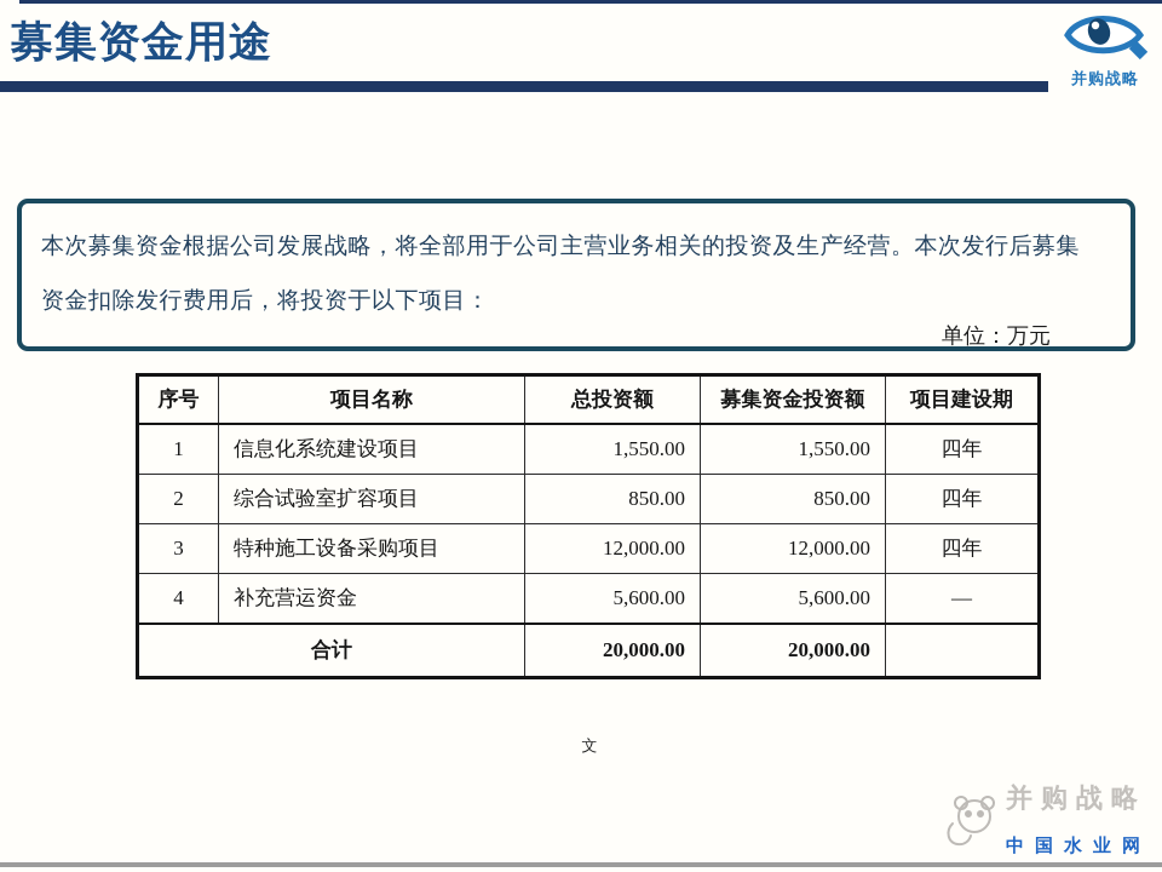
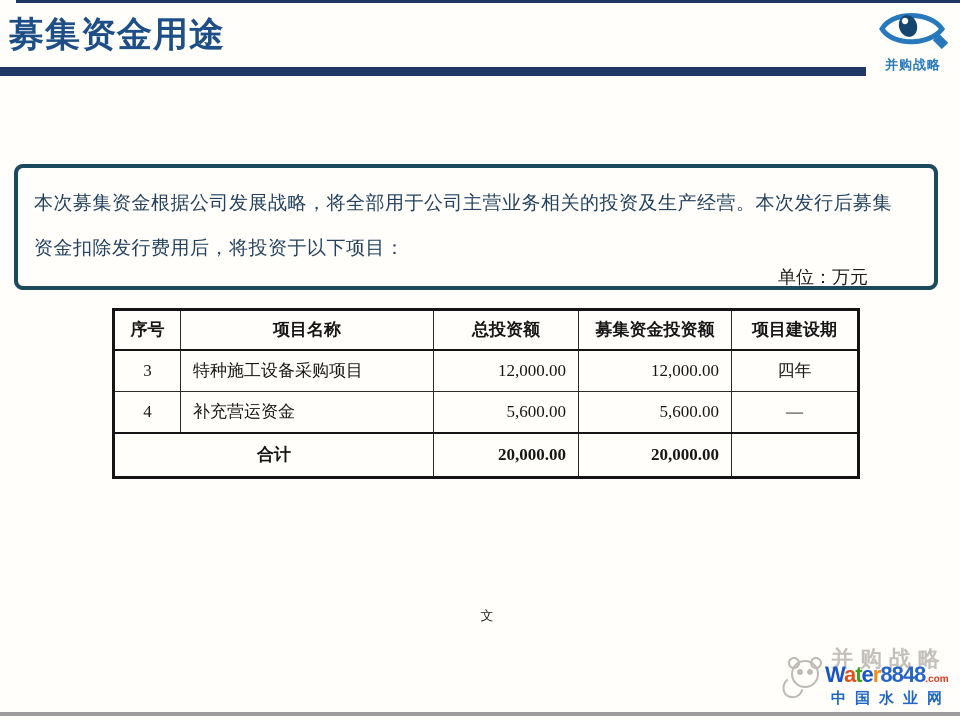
  募集资金用途
  并购战略
  本次募集资金根据公司发展战略，将全部用于公司主营业务相关的投资及生产经营。本次发行后募集
  资金扣除发行费用后，将投资于以下项目：
  单位：万元
  序号	项目名称	总投资额	募集资金投资额	项目建设期
- 1	信息化系统建设项目	1,550.00	1,550.00	四年
- 2	综合试验室扩容项目	850.00	850.00	四年
  3	特种施工设备采购项目	12,000.00	12,000.00	四年
  4	补充营运资金	5,600.00	5,600.00	—
  合计	20,000.00	20,000.00
  文
  并购战略
+ Water8848.com
  中国水业网
